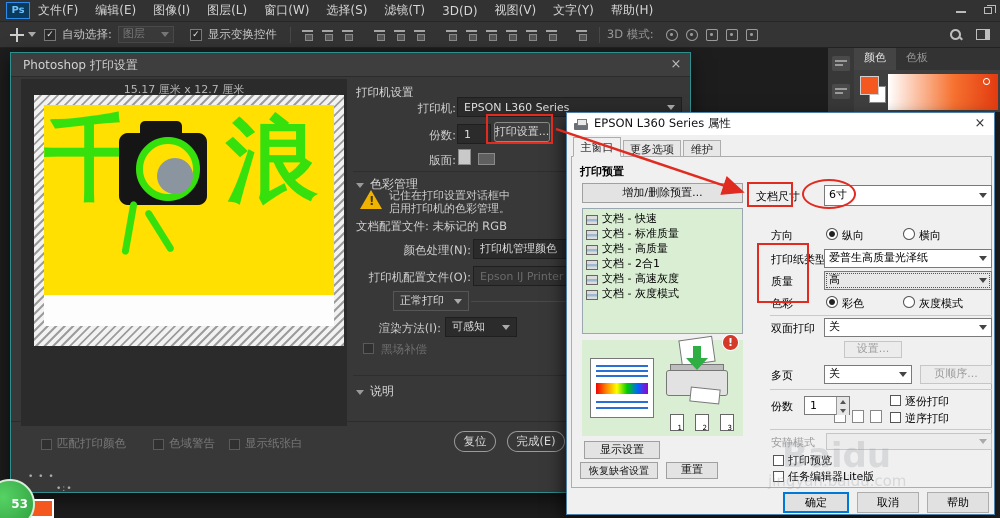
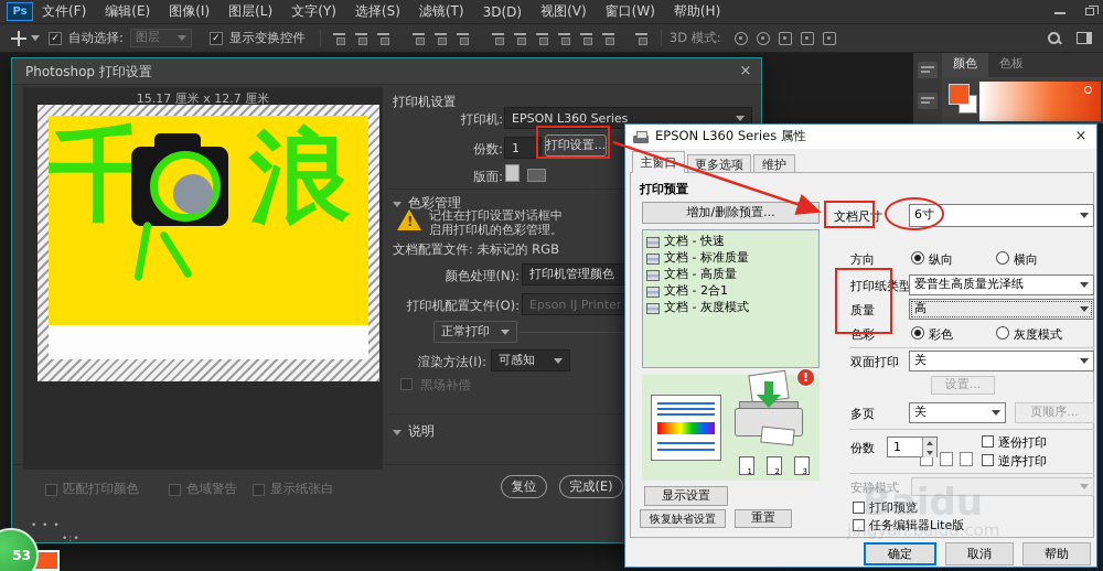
  Ps
  文件(F)
  编辑(E)
  图像(I)
  图层(L)
- 窗口(W)
+ 文字(Y)
  选择(S)
  滤镜(T)
  3D(D)
  视图(V)
- 文字(Y)
+ 窗口(W)
  帮助(H)
  ✓
  自动选择:
  图层
  ✓
  显示变换控件
  3D 模式:
  颜色
  色板
  Photoshop 打印设置
  ×
  15.17 厘米 x 12.7 厘米
  千
  浪
  打印机设置
  打印机:
  EPSON L360 Series
  份数:
  1
  打印设置...
  版面:
  色彩管理
  !
  记住在打印设置对话框中
  启用打印机的色彩管理。
  文档配置文件: 未标记的 RGB
  颜色处理(N):
  打印机管理颜色
  打印机配置文件(O):
  Epson IJ Printer
  正常打印
  渲染方法(I):
  可感知
  黑场补偿
  说明
  匹配打印颜色
  色域警告
  显示纸张白
  复位
  完成(E)
  EPSON L360 Series 属性
  ×
  更多选项
  维护
  打印预置
  增加/删除预置...
  文档 - 快速
  文档 - 标准质量
  文档 - 高质量
  文档 - 2合1
- 文档 - 高速灰度
  文档 - 灰度模式
  !
  1
  2
  3
  显示设置
  恢复缺省设置
  重置
  文档尺寸
  6寸
  方向
  纵向
  横向
  打印纸类型
  爱普生高质量光泽纸
  质量
  高
  色彩
  彩色
  灰度模式
  双面打印
  关
  设置...
  多页
  关
  页顺序...
  份数
  1
  逐份打印
  逆序打印
  安静模式
  打印预览
  任务编辑器Lite版
  确定
  取消
  帮助
  Baidu
  jingyan.baidu.com
  • • •
  •:•
  53
